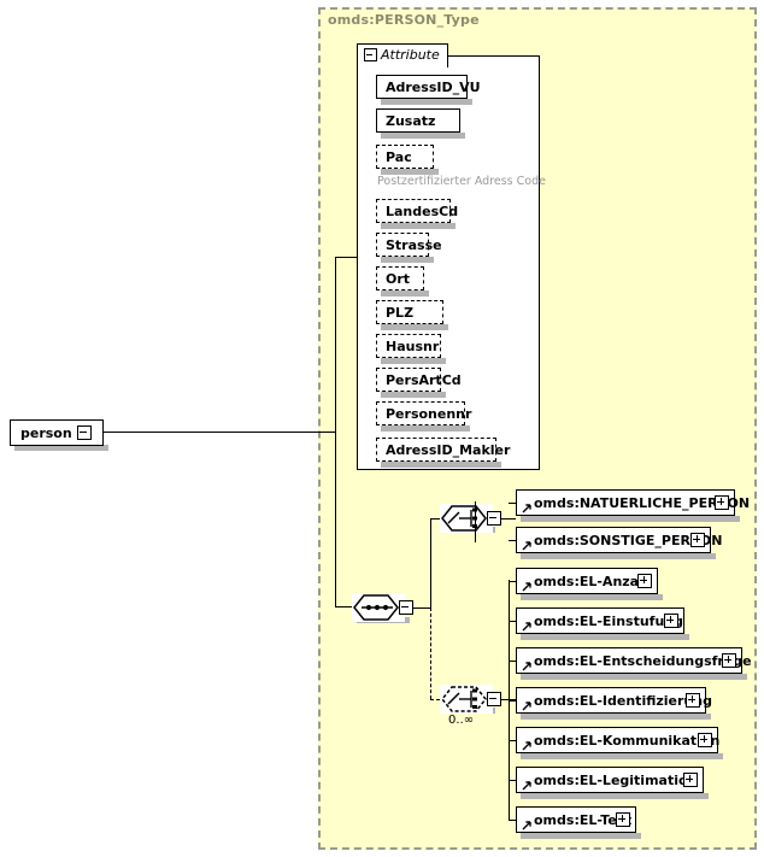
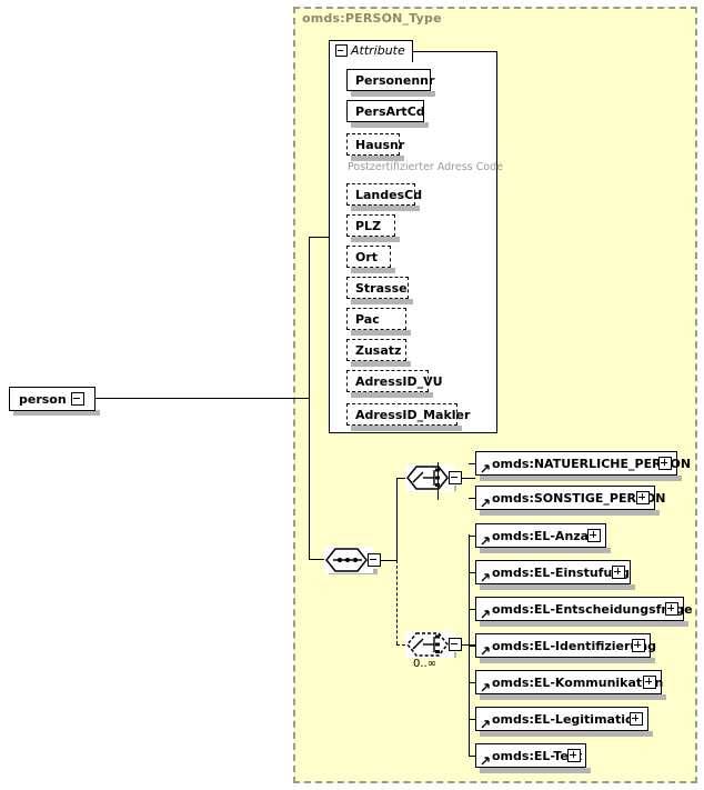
  omds:PERSON_Type
  person
  Attribute
- AdressID_VU
+ Personennr
- Zusatz
+ PersArtCd
- Pac
+ Hausnr
  Postzertifizierter Adress Code
  LandesCd
- Strasse
+ PLZ
  Ort
- PLZ
+ Strasse
- Hausnr
+ Pac
- PersArtCd
+ Zusatz
- Personennr
+ AdressID_VU
  AdressID_Makler
  omds:NATUERLICHE_PERON
  omds:SONSTIGE_PERON
  0..∞
  omds:EL-Anza
  omds:EL-Einstufug
  omds:EL-Entscheidungsfge
  omds:EL-Identifizierg
  omds:EL-Kommunikatn
  omds:EL-Legitimati
  omds:EL-Te
